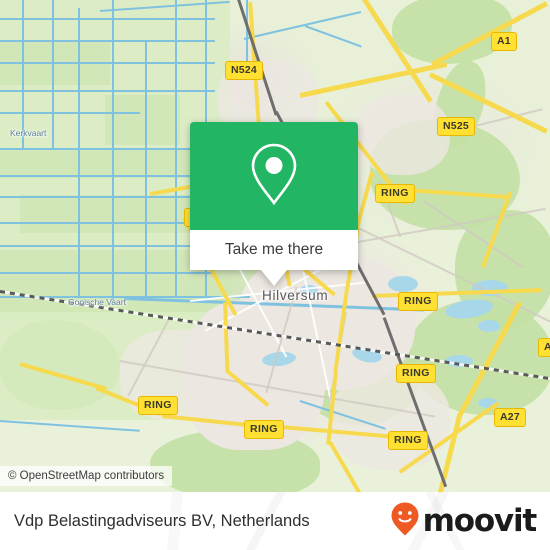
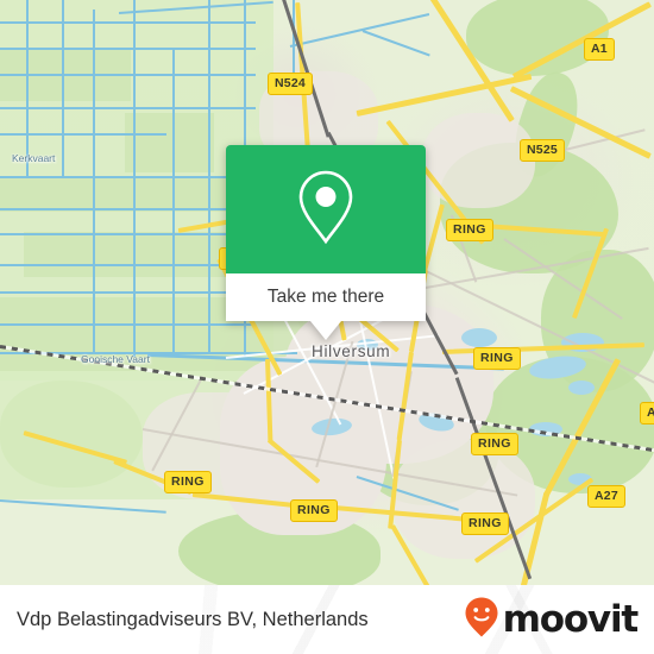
  Kerkvaart
  Gooische Vaart
  Hilversum
  N524
  A1
  N525
  RING
  RING
  RING
  A27
  RING
  RING
  RING
  A
  Take me there
- © OpenStreetMap contributors
  Vdp Belastingadviseurs BV, Netherlands
  moovit
